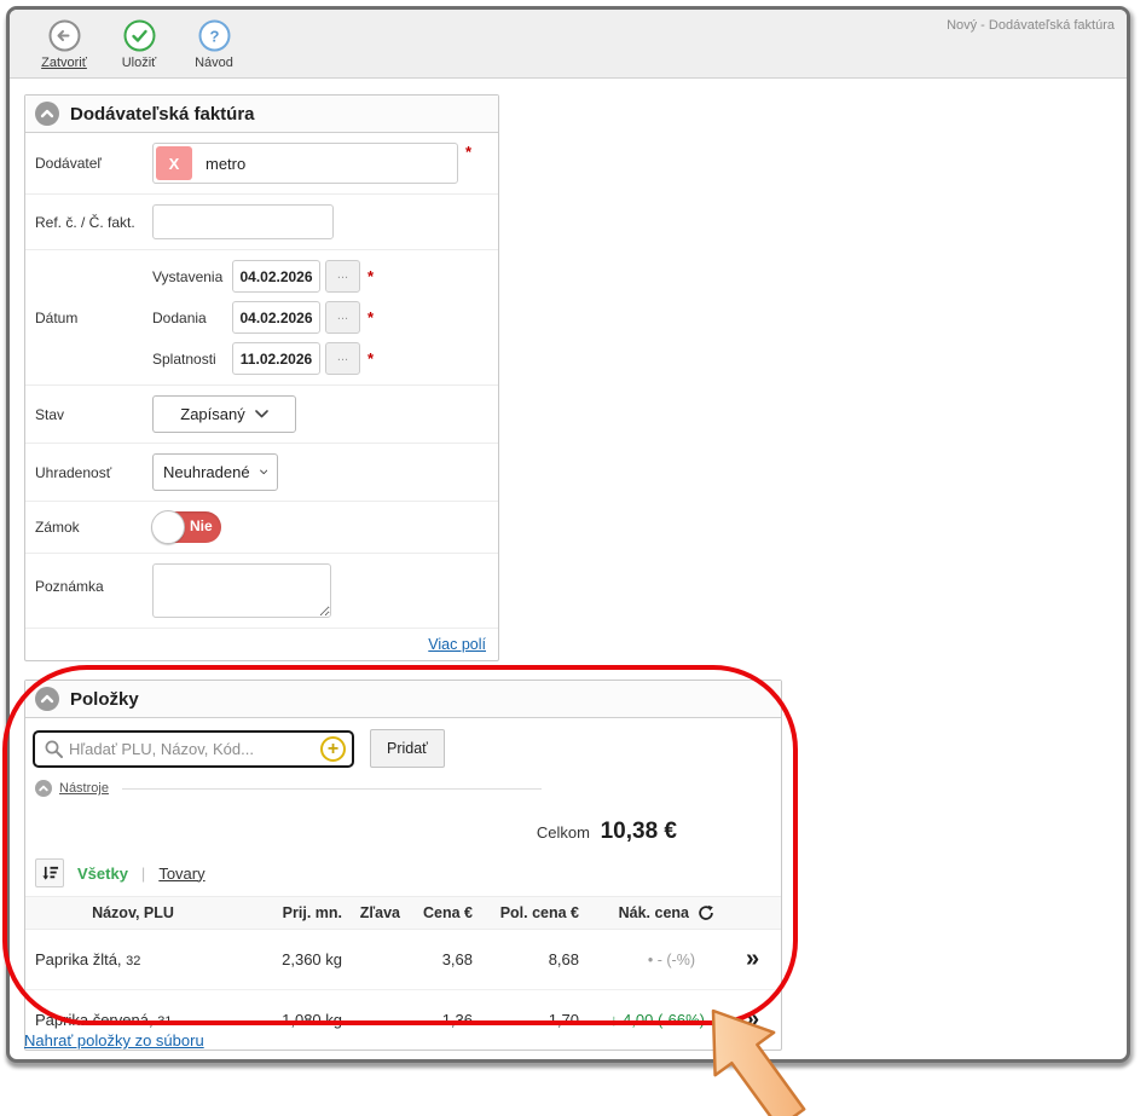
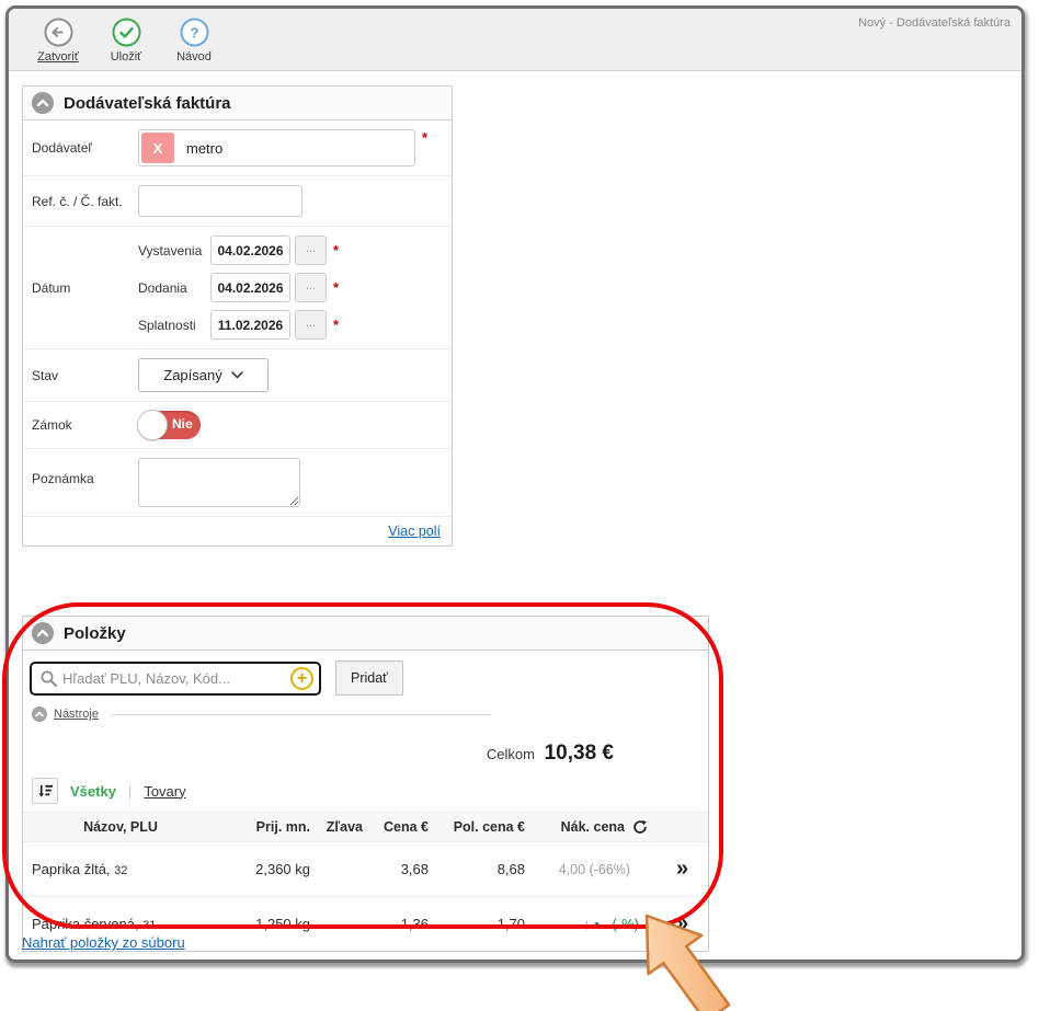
  Zatvoriť
  Uložiť
  ?
  Návod
  Nový - Dodávateľská faktúra
  Dodávateľská faktúra
  Dodávateľ
  X
  metro
  *
  Ref. č. / Č. fakt.
  Dátum
  Vystavenia
  04.02.2026
  ...
  *
  Dodania
  04.02.2026
  ...
  *
  Splatnosti
  11.02.2026
  ...
  *
  Stav
  Zapísaný
- Uhradenosť
- Neuhradené
  Zámok
  Nie
  Poznámka
  Viac polí
  Položky
  Hľadať PLU, Názov, Kód...
  +
  Pridať
  Nástroje
  Celkom 10,38 €
  Všetky
  |
  Tovary
  Názov, PLU
  Prij. mn.
  Zľava
  Cena €
  Pol. cena €
  Nák. cena
  Paprika žltá, 32
  2,360 kg
  3,68
  8,68
- • - (-%)
+ 4,00 (-66%)
  »
  Paprika červená, 31
- 1,080 kg
+ 1,250 kg
  1,36
  1,70
- ↓ 4,00 (-66%)
+ ↓ • - (-%)
  »
  Nahrať položky zo súboru
